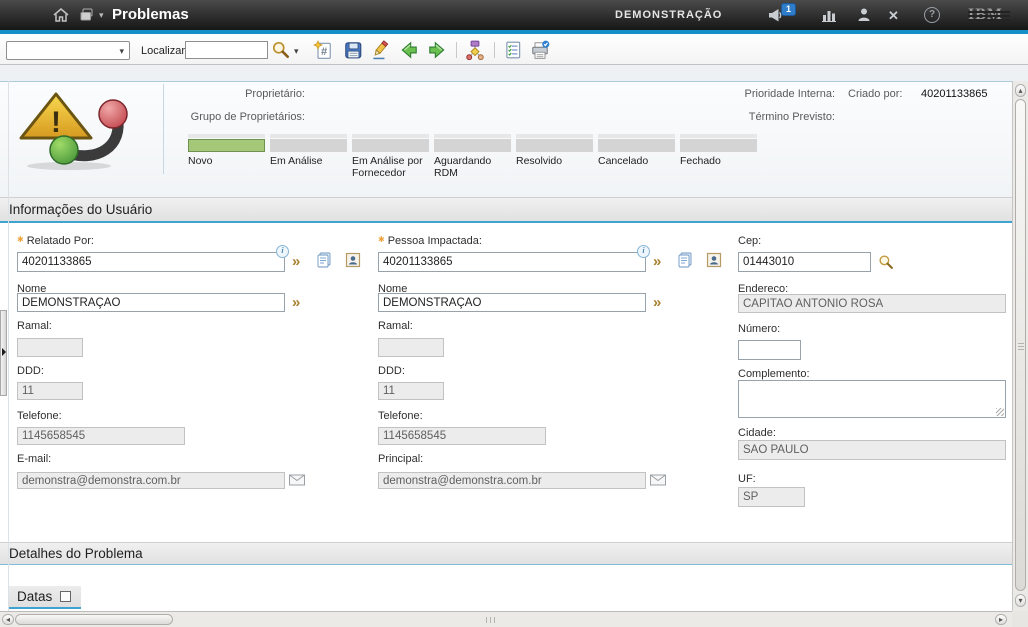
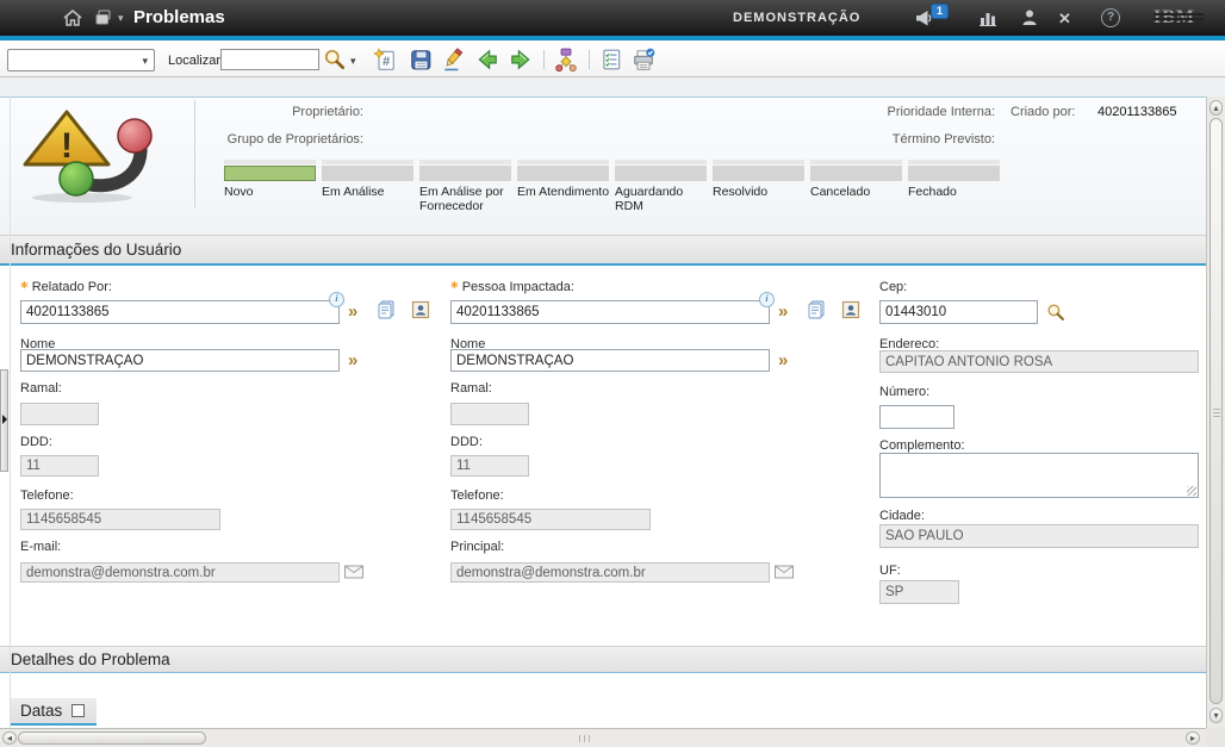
  ▾
  Problemas
  DEMONSTRAÇÃO
  1
  ✕
  ?
  ▾
  Localizar
  ▾
  #
  !
  Proprietário:
  Grupo de Proprietários:
  Prioridade Interna:
  Término Previsto:
  Criado por:
  40201133865
  Novo
  Em Análise
  Em Análise por Fornecedor
+ Em Atendimento
  Aguardando RDM
  Resolvido
  Cancelado
  Fechado
  Informações do Usuário
  ✱ Relatado Por:
  40201133865
  i
  »
  Nome
  DEMONSTRAÇÃO
  »
  Ramal:
  DDD:
  11
  Telefone:
  1145658545
  E-mail:
  demonstra@demonstra.com.br
  ✱ Pessoa Impactada:
  40201133865
  i
  »
  Nome
  DEMONSTRAÇÃO
  »
  Ramal:
  DDD:
  11
  Telefone:
  1145658545
  Principal:
  demonstra@demonstra.com.br
  Cep:
  01443010
  Endereco:
  CAPITAO ANTONIO ROSA
  Número:
  Complemento:
  Cidade:
  SAO PAULO
  UF:
  SP
  Detalhes do Problema
  Datas
  ◂
  ▸
  ▴
  ▾
